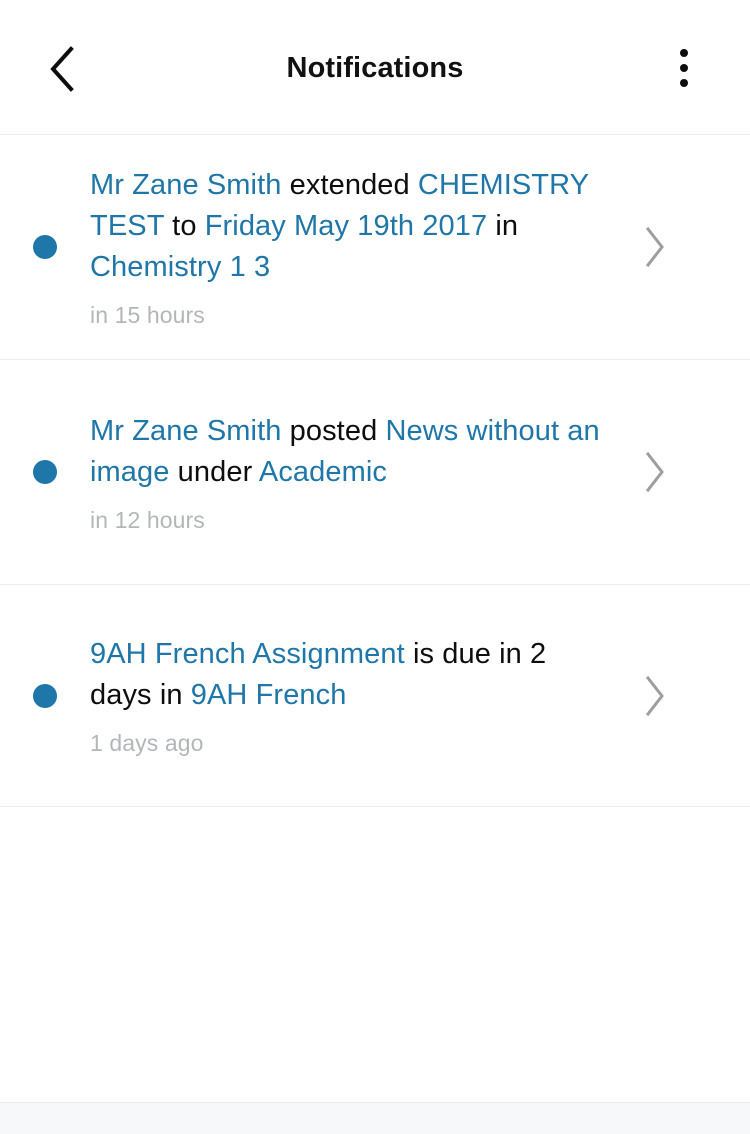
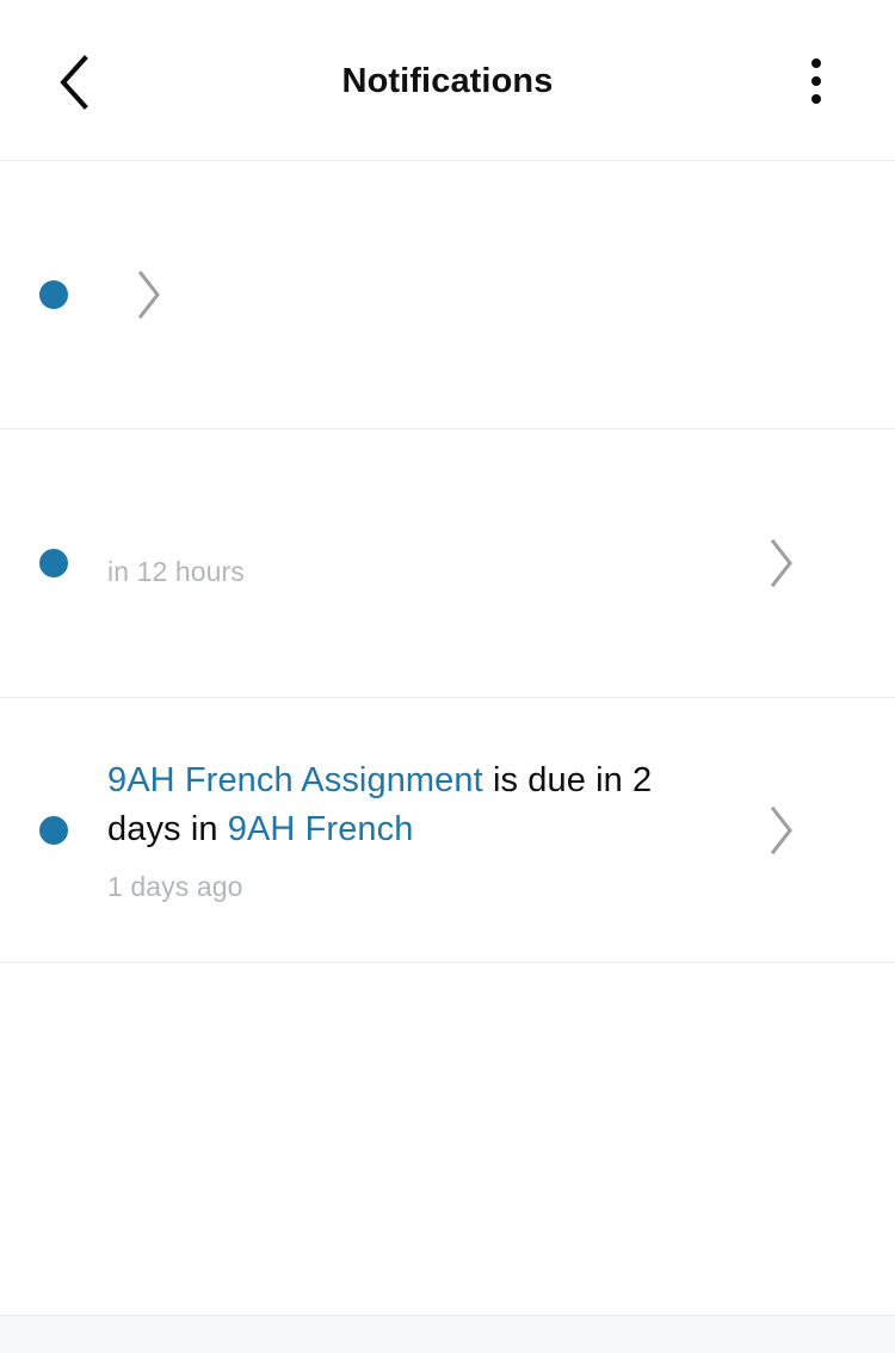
  Notifications
- Mr Zane Smith extended CHEMISTRY TEST to Friday May 19th 2017 in Chemistry 1 3
- in 15 hours
- Mr Zane Smith posted News without an image under Academic
  in 12 hours
  9AH French Assignment is due in 2 days in 9AH French
  1 days ago
